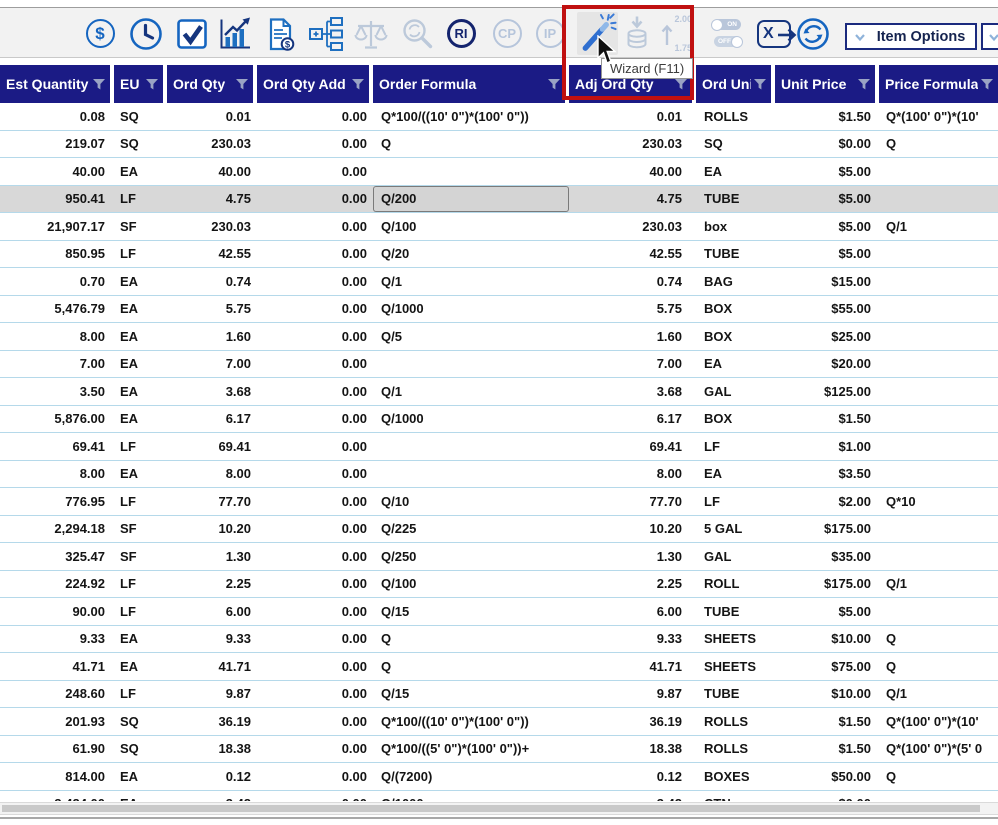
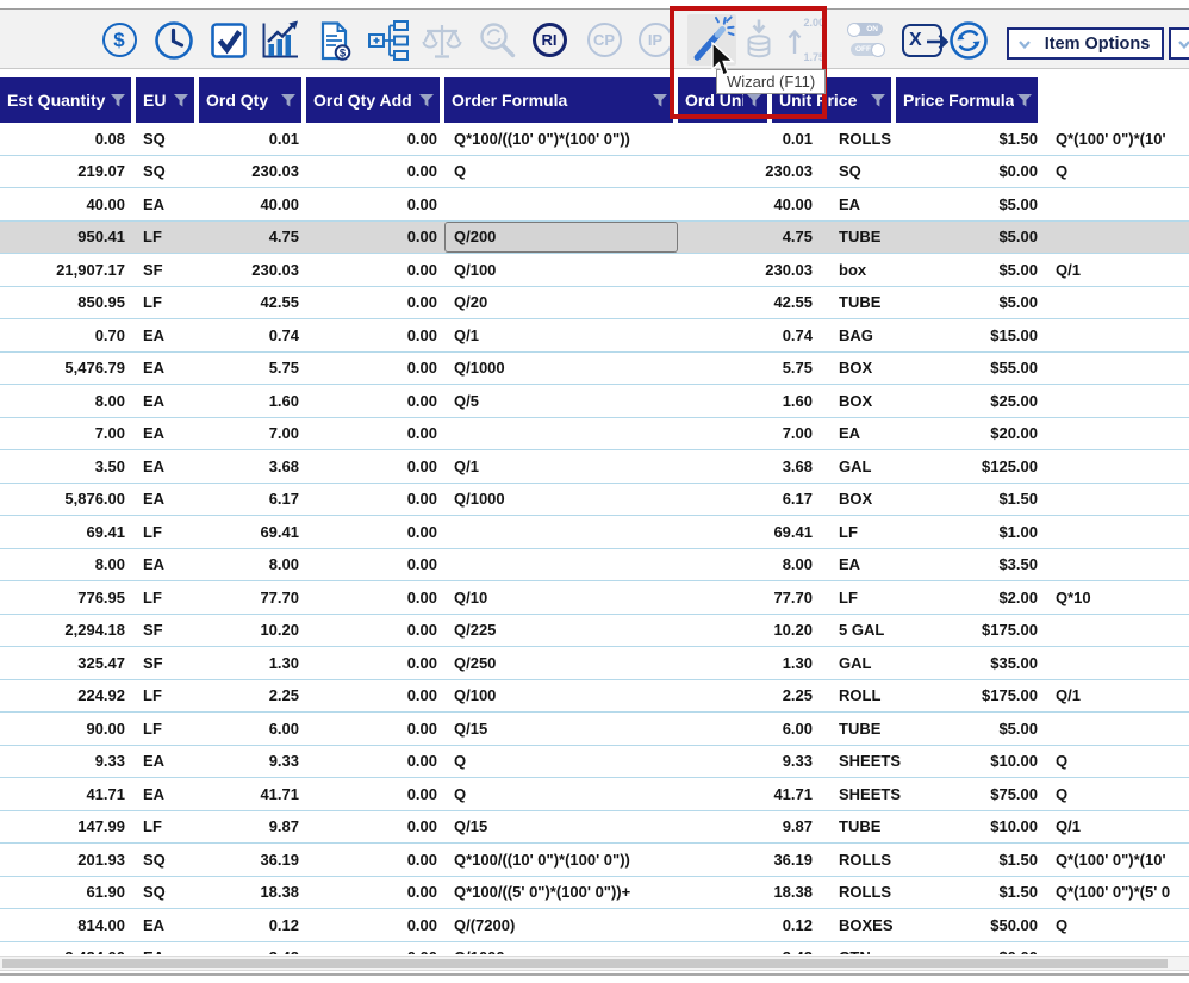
  $
  $
  RI
  CP
  IP
  2.00
  1.75
  X
  Item Options
  Est Quantity
  EU
  Ord Qty
  Ord Qty Add
  Order Formula
- Adj Ord Qty
  Ord Un
  Unit Price
  Price Formula
  0.08
  SQ
  0.01
  0.00
  Q*100/((10' 0")*(100' 0"))
  0.01
  ROLLS
  $1.50
  Q*(100' 0")*(10'
  219.07
  SQ
  230.03
  0.00
  Q
  230.03
  SQ
  $0.00
  Q
  40.00
  EA
  40.00
  0.00
  40.00
  EA
  $5.00
  950.41
  LF
  4.75
  0.00
  Q/200
  4.75
  TUBE
  $5.00
  21,907.17
  SF
  230.03
  0.00
  Q/100
  230.03
  box
  $5.00
  Q/1
  850.95
  LF
  42.55
  0.00
  Q/20
  42.55
  TUBE
  $5.00
  0.70
  EA
  0.74
  0.00
  Q/1
  0.74
  BAG
  $15.00
  5,476.79
  EA
  5.75
  0.00
  Q/1000
  5.75
  BOX
  $55.00
  8.00
  EA
  1.60
  0.00
  Q/5
  1.60
  BOX
  $25.00
  7.00
  EA
  7.00
  0.00
  7.00
  EA
  $20.00
  3.50
  EA
  3.68
  0.00
  Q/1
  3.68
  GAL
  $125.00
  5,876.00
  EA
  6.17
  0.00
  Q/1000
  6.17
  BOX
  $1.50
  69.41
  LF
  69.41
  0.00
  69.41
  LF
  $1.00
  8.00
  EA
  8.00
  0.00
  8.00
  EA
  $3.50
  776.95
  LF
  77.70
  0.00
  Q/10
  77.70
  LF
  $2.00
  Q*10
  2,294.18
  SF
  10.20
  0.00
  Q/225
  10.20
  5 GAL
  $175.00
  325.47
  SF
  1.30
  0.00
  Q/250
  1.30
  GAL
  $35.00
  224.92
  LF
  2.25
  0.00
  Q/100
  2.25
  ROLL
  $175.00
  Q/1
  90.00
  LF
  6.00
  0.00
  Q/15
  6.00
  TUBE
  $5.00
  9.33
  EA
  9.33
  0.00
  Q
  9.33
  SHEETS
  $10.00
  Q
  41.71
  EA
  41.71
  0.00
  Q
  41.71
  SHEETS
  $75.00
  Q
- 248.60
+ 147.99
  LF
  9.87
  0.00
  Q/15
  9.87
  TUBE
  $10.00
  Q/1
  201.93
  SQ
  36.19
  0.00
  Q*100/((10' 0")*(100' 0"))
  36.19
  ROLLS
  $1.50
  Q*(100' 0")*(10'
  61.90
  SQ
  18.38
  0.00
  Q*100/((5' 0")*(100' 0"))+
  18.38
  ROLLS
  $1.50
  Q*(100' 0")*(5' 0
  814.00
  EA
  0.12
  0.00
  Q/(7200)
  0.12
  BOXES
  $50.00
  Q
  Wizard (F11)
